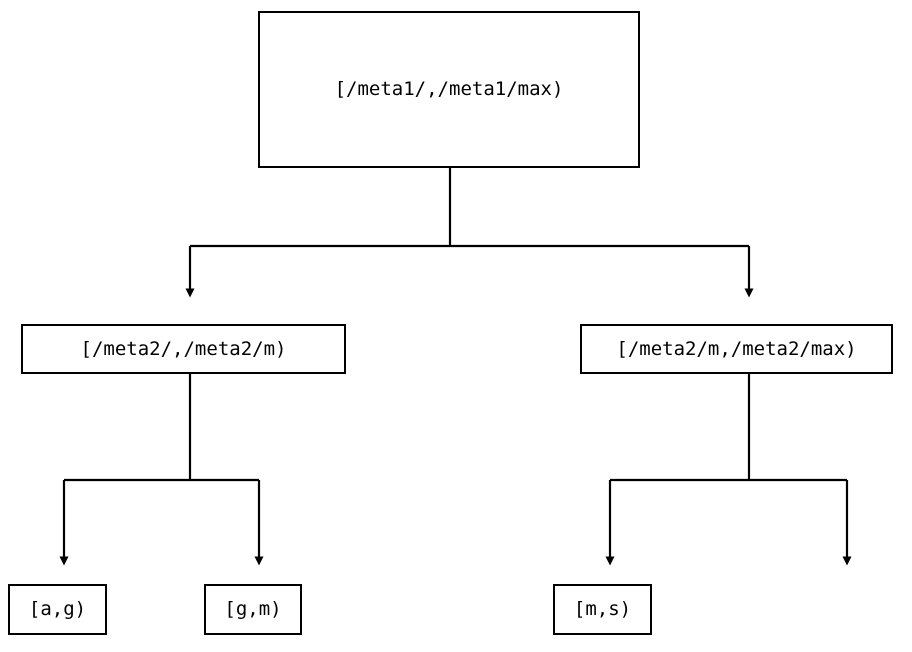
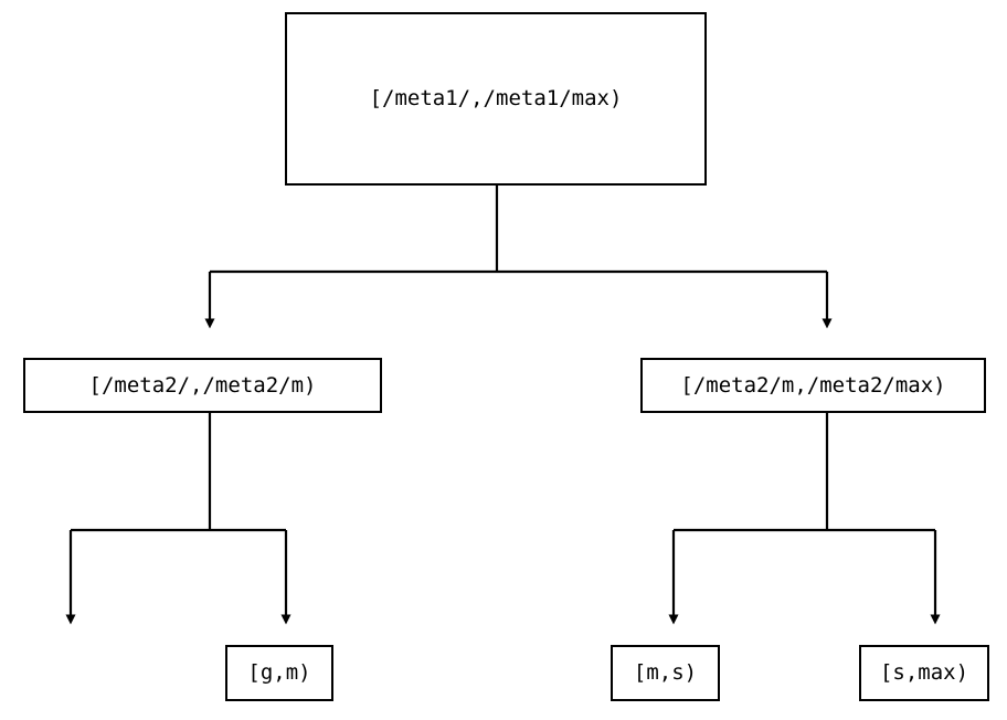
  [/meta1/,/meta1/max)
  [/meta2/,/meta2/m)
  [/meta2/m,/meta2/max)
- [a,g)
  [g,m)
  [m,s)
+ [s,max)
